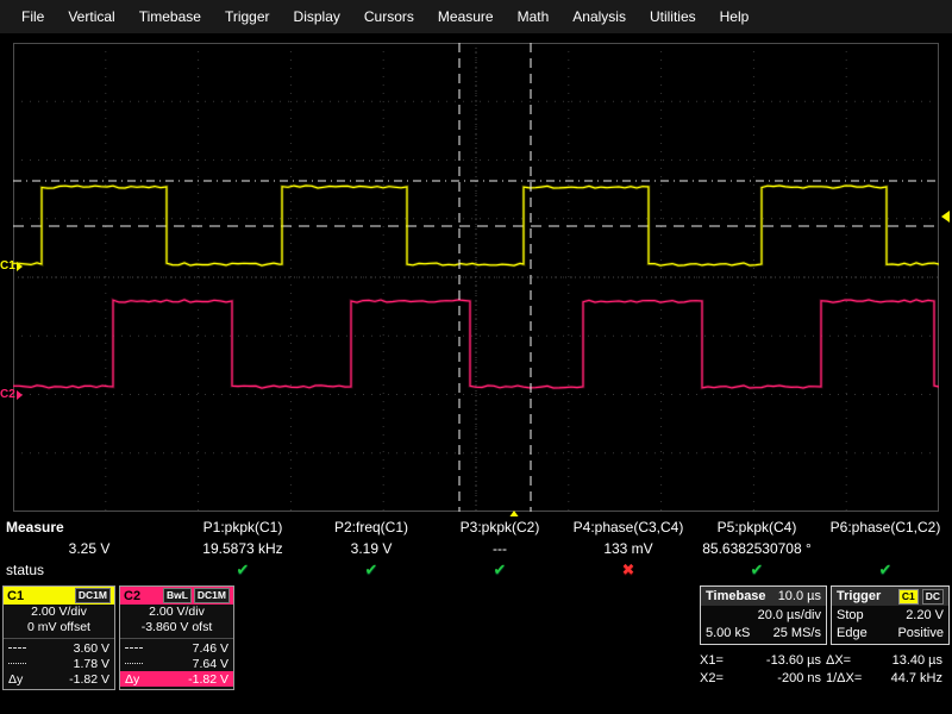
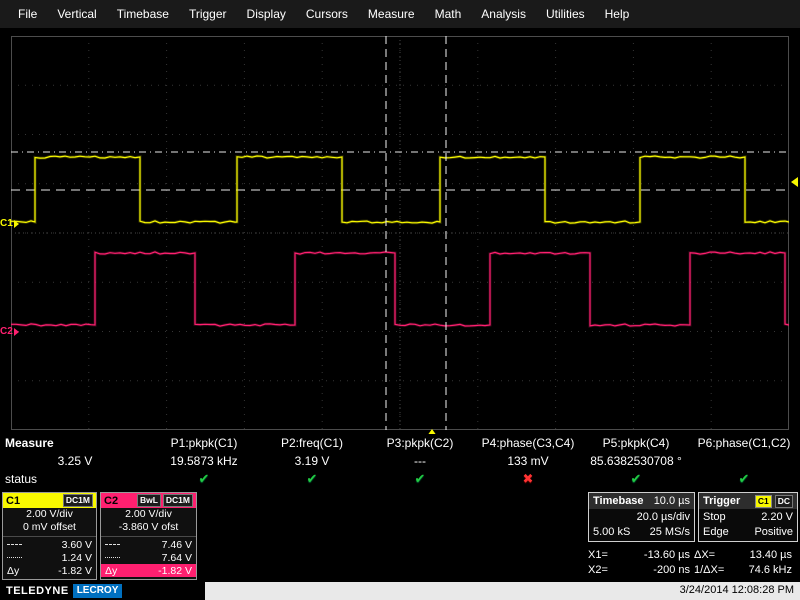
  File
  Vertical
  Timebase
  Trigger
  Display
  Cursors
  Measure
  Math
  Analysis
  Utilities
  Help
  C1
  C2
  Measure
  P1:pkpk(C1)
  P2:freq(C1)
  P3:pkpk(C2)
  P4:phase(C3,C4)
  P5:pkpk(C4)
  P6:phase(C1,C2)
  3.25 V
  19.5873 kHz
  3.19 V
  ---
  133 mV
  85.6382530708 °
  status
  ✔
  ✔
  ✔
  ✖
  ✔
  ✔
  C1
  DC1M
  2.00 V/div
  0 mV offset
  3.60 V
- 1.78 V
+ 1.24 V
  Δy
  -1.82 V
  C2
  BwL
  DC1M
  2.00 V/div
  -3.860 V ofst
  7.46 V
  7.64 V
  Δy
  -1.82 V
  Timebase
  10.0 µs
  20.0 µs/div
  5.00 kS
  25 MS/s
  Trigger
  C1
  DC
  Stop
  2.20 V
  Edge
  Positive
  X1=
  -13.60 µs
  ΔX=
  13.40 µs
  X2=
  -200 ns
  1/ΔX=
- 44.7 kHz
+ 74.6 kHz
+ TELEDYNE
+ LECROY
+ 3/24/2014 12:08:28 PM
